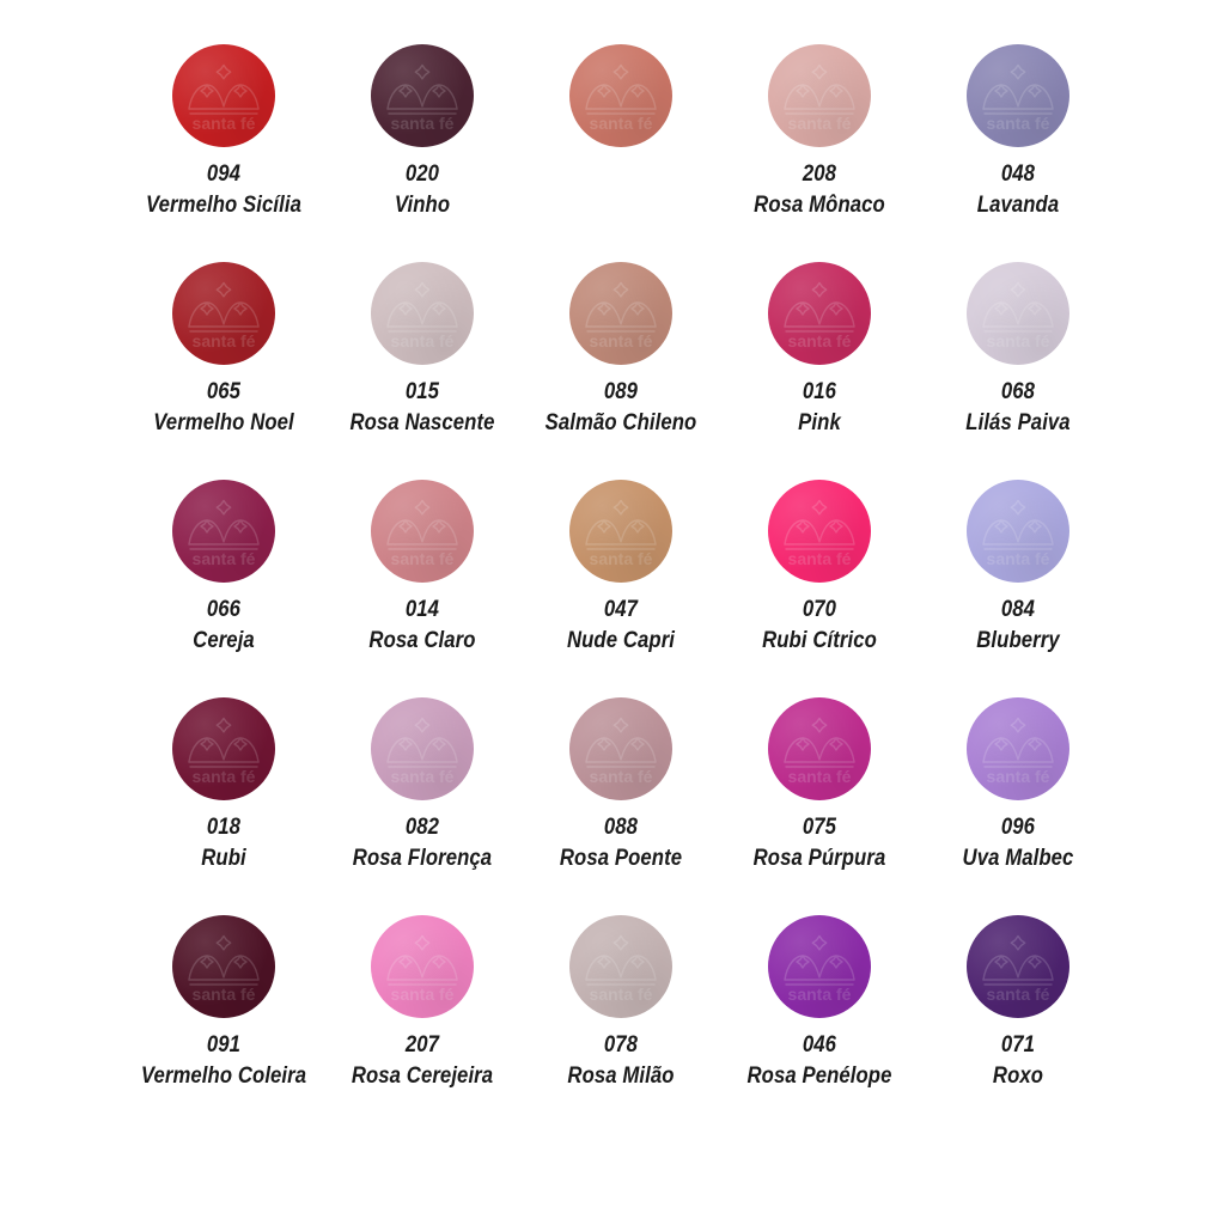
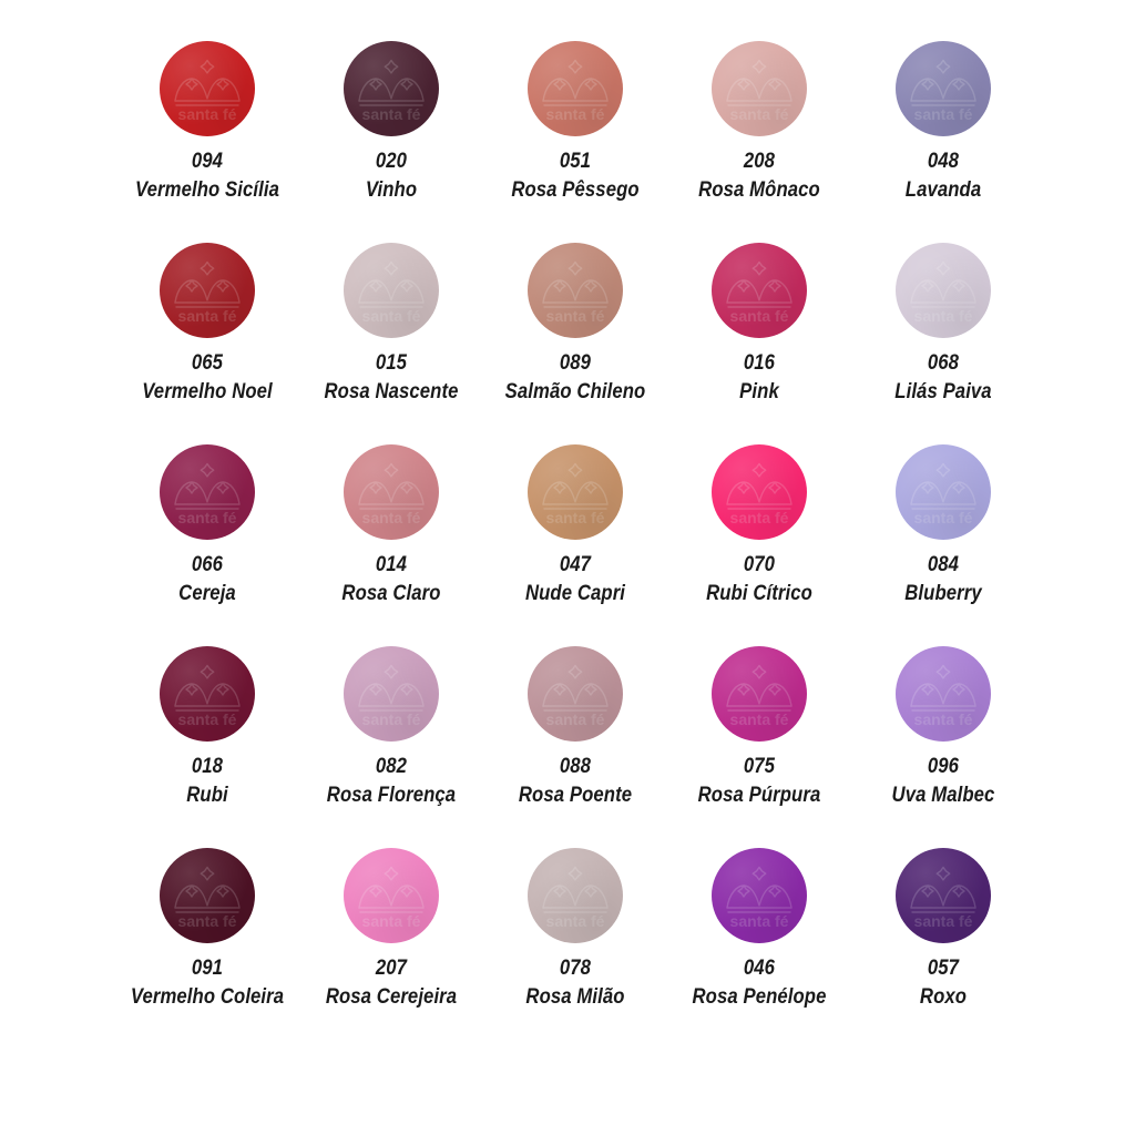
  094
  Vermelho Sicília
  020
  Vinho
+ 051
+ Rosa Pêssego
  208
  Rosa Mônaco
  048
  Lavanda
  065
  Vermelho Noel
  015
  Rosa Nascente
  089
  Salmão Chileno
  016
  Pink
  068
  Lilás Paiva
  066
  Cereja
  014
  Rosa Claro
  047
  Nude Capri
  070
  Rubi Cítrico
  084
  Bluberry
  018
  Rubi
  082
  Rosa Florença
  088
  Rosa Poente
  075
  Rosa Púrpura
  096
  Uva Malbec
  091
  Vermelho Coleira
  207
  Rosa Cerejeira
  078
  Rosa Milão
  046
  Rosa Penélope
- 071
+ 057
  Roxo
